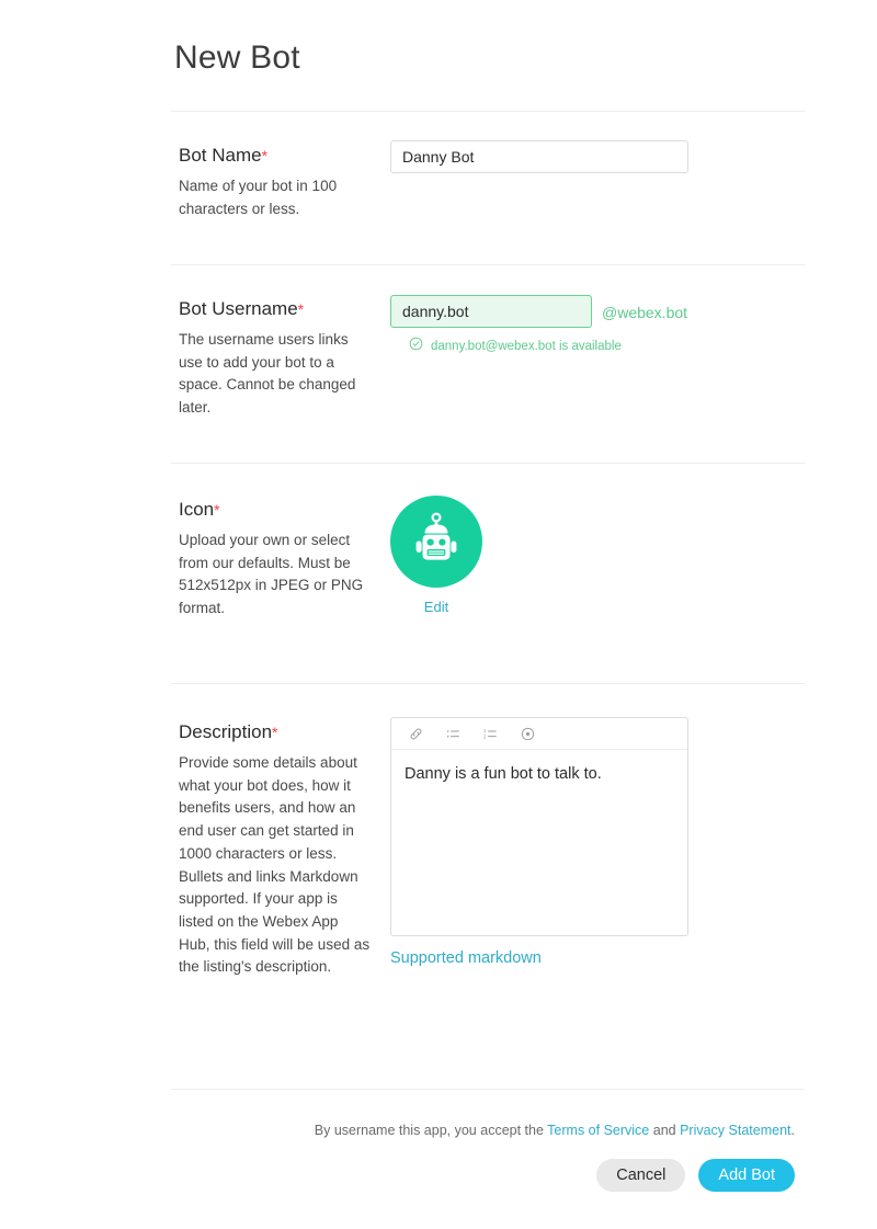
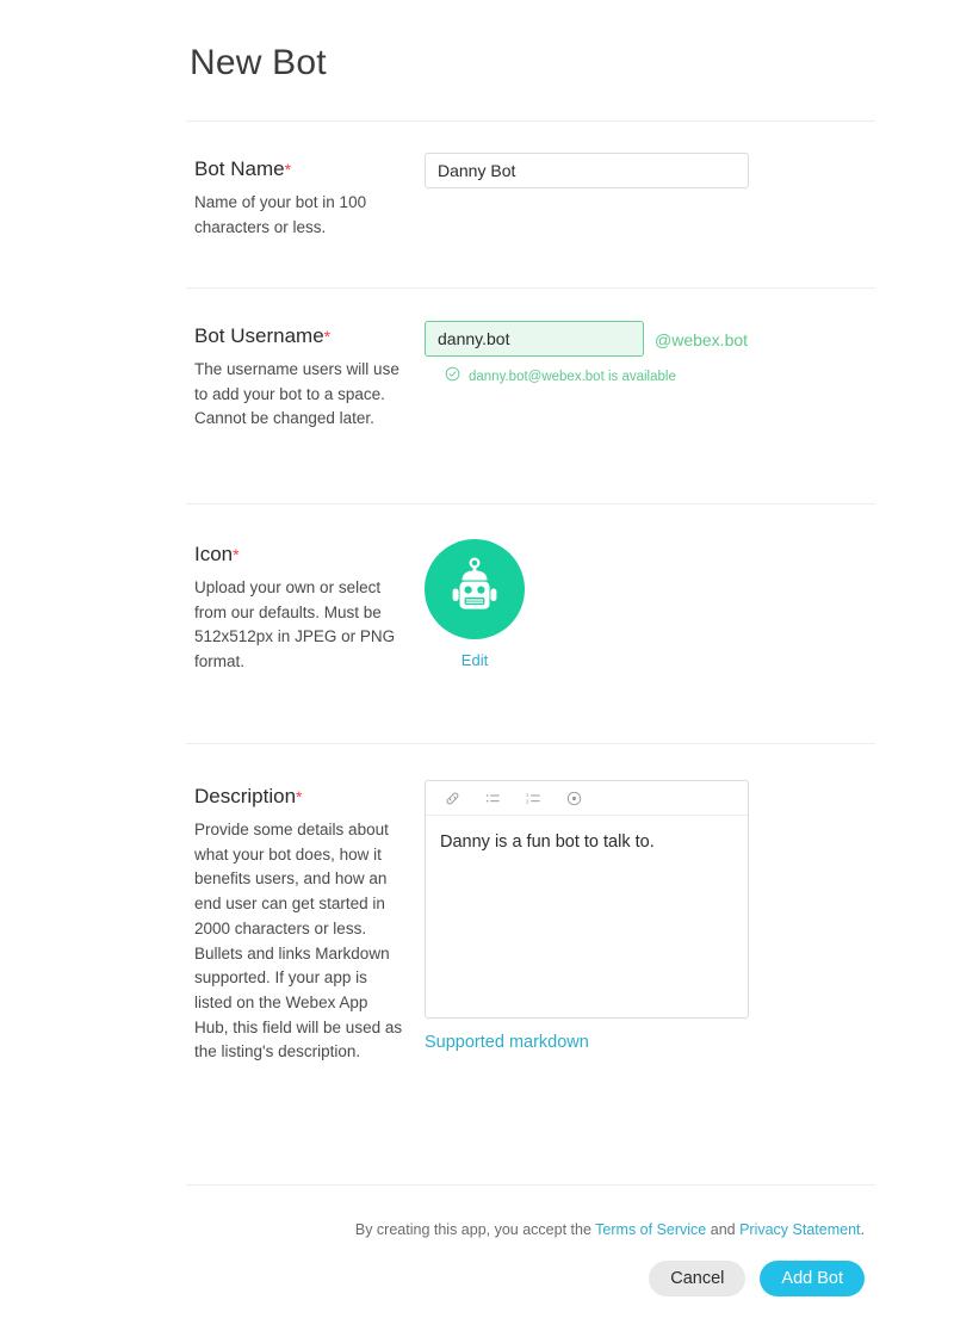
  New Bot
  Bot Name*
  Name of your bot in 100 characters or less.
  Danny Bot
  Bot Username*
- The username users links use to add your bot to a space. Cannot be changed later.
+ The username users will use to add your bot to a space. Cannot be changed later.
  danny.bot @webex.bot
  danny.bot@webex.bot is available
  Icon*
  Upload your own or select from our defaults. Must be 512x512px in JPEG or PNG format.
  Edit
  Description*
- Provide some details about what your bot does, how it benefits users, and how an end user can get started in 1000 characters or less. Bullets and links Markdown supported. If your app is listed on the Webex App Hub, this field will be used as the listing's description.
+ Provide some details about what your bot does, how it benefits users, and how an end user can get started in 2000 characters or less. Bullets and links Markdown supported. If your app is listed on the Webex App Hub, this field will be used as the listing's description.
  Danny is a fun bot to talk to.
  Supported markdown
- By username this app, you accept the Terms of Service and Privacy Statement.
+ By creating this app, you accept the Terms of Service and Privacy Statement.
  Cancel
  Add Bot
